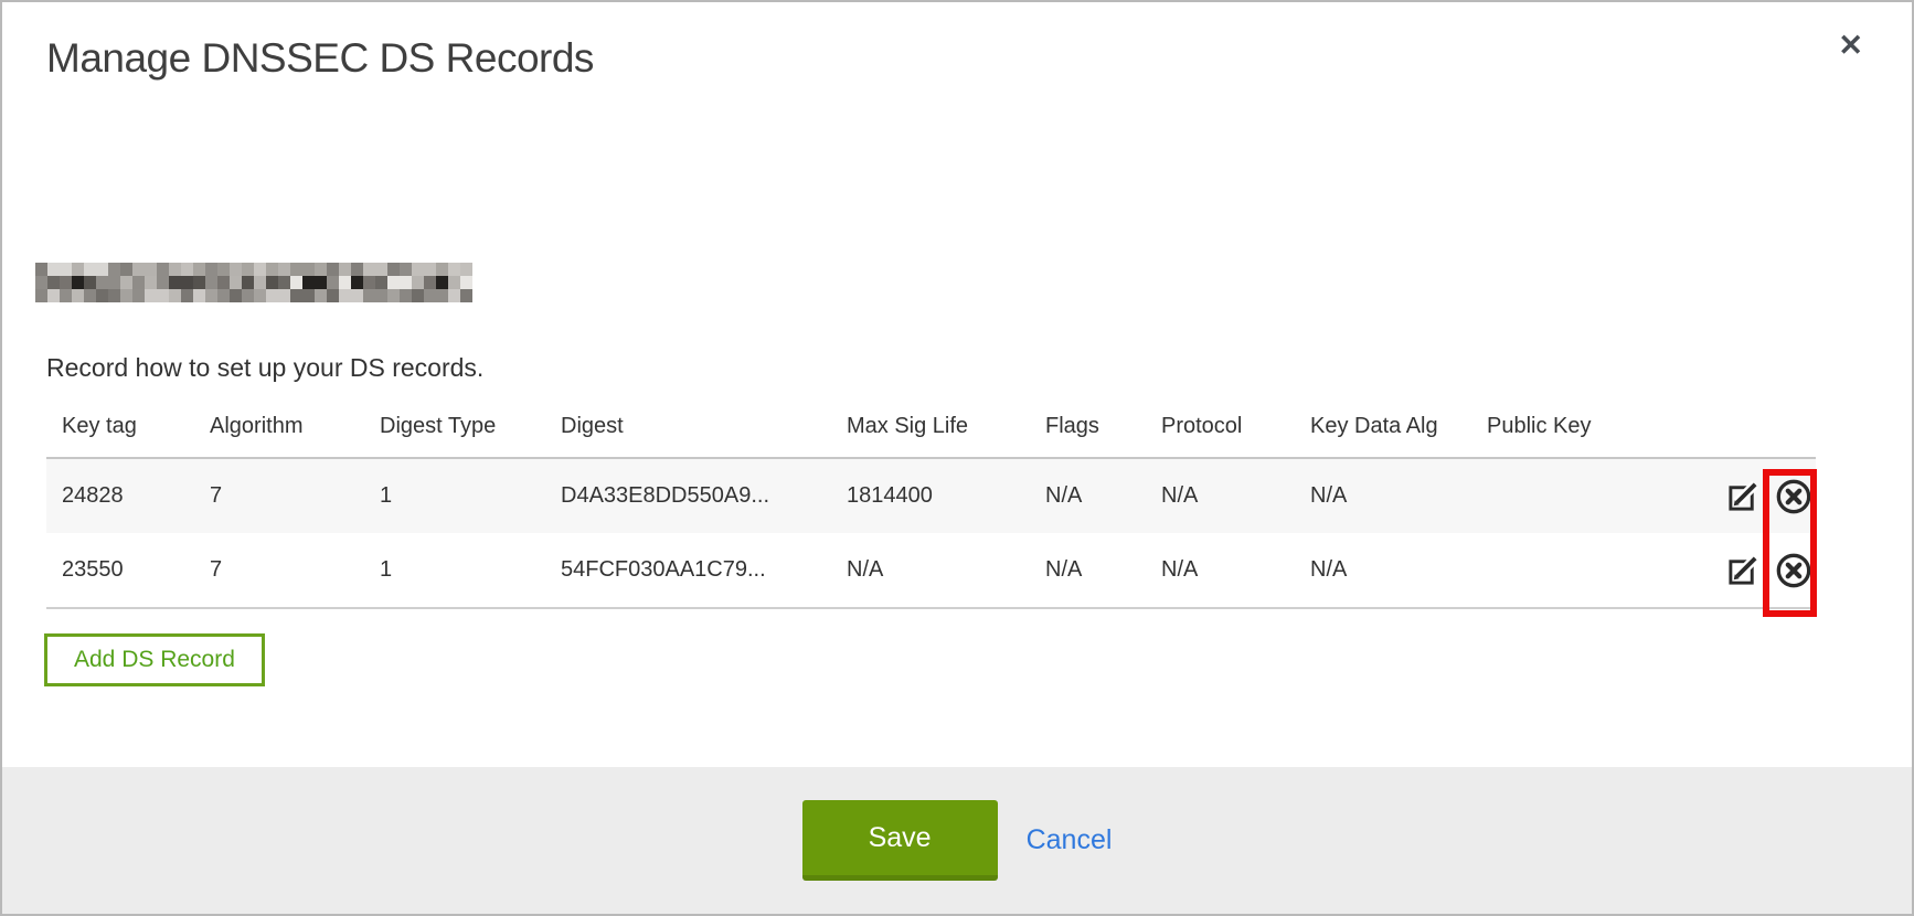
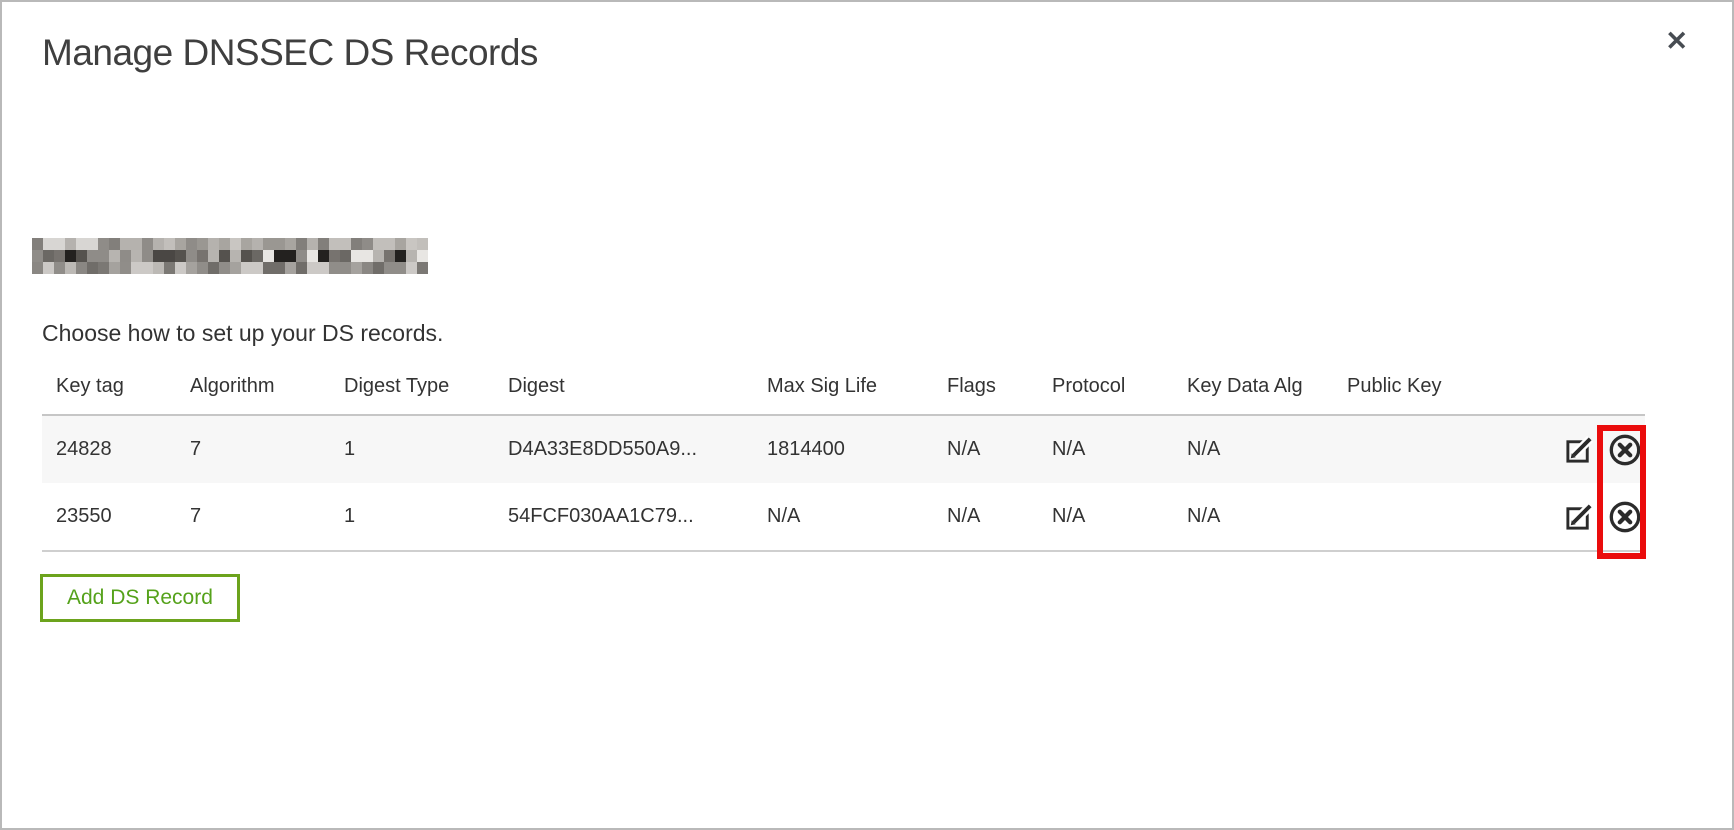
  Manage DNSSEC DS Records
  ✕
- Record how to set up your DS records.
+ Choose how to set up your DS records.
  Key tag	Algorithm	Digest Type	Digest	Max Sig Life	Flags	Protocol	Key Data Alg	Public Key
  24828	7	1	D4A33E8DD550A9...	1814400	N/A	N/A	N/A
  23550	7	1	54FCF030AA1C79...	N/A	N/A	N/A	N/A
  Add DS Record
- Save
- Cancel
